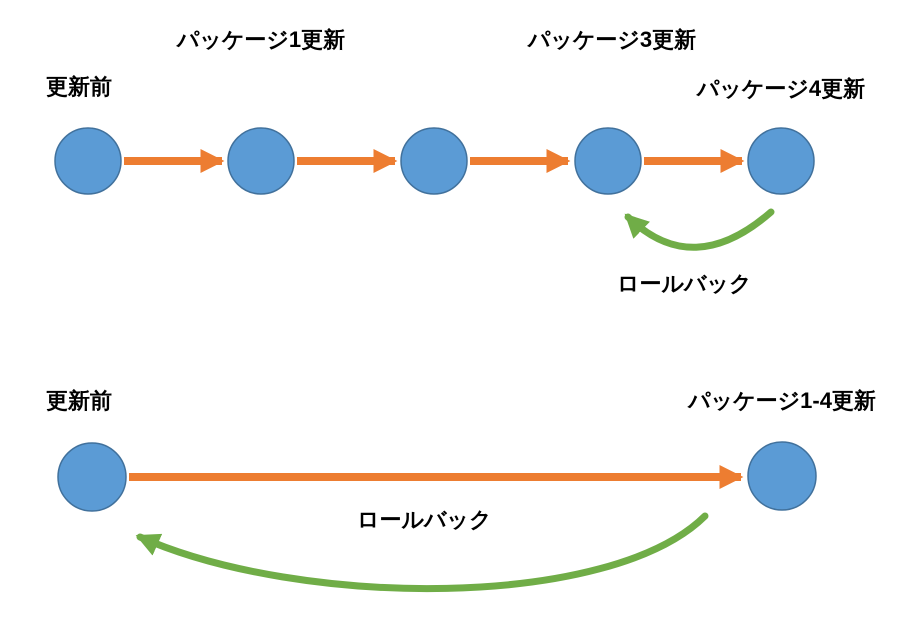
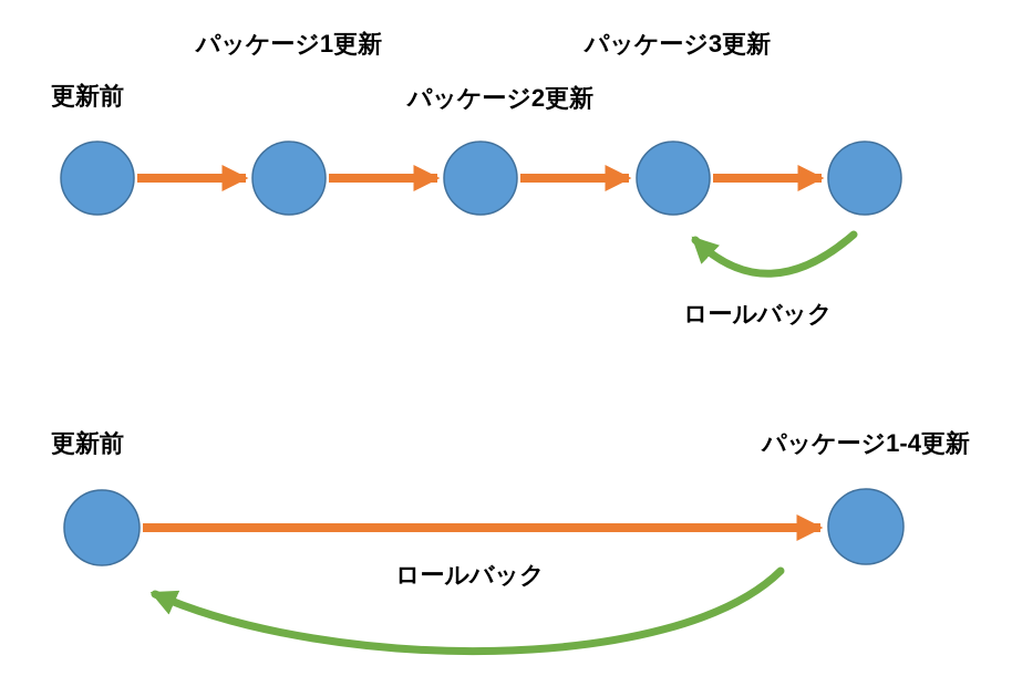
  更新前
  パッケージ1更新
+ パッケージ2更新
  パッケージ3更新
- パッケージ4更新
  ロールバック
  更新前
  パッケージ1-4更新
  ロールバック
